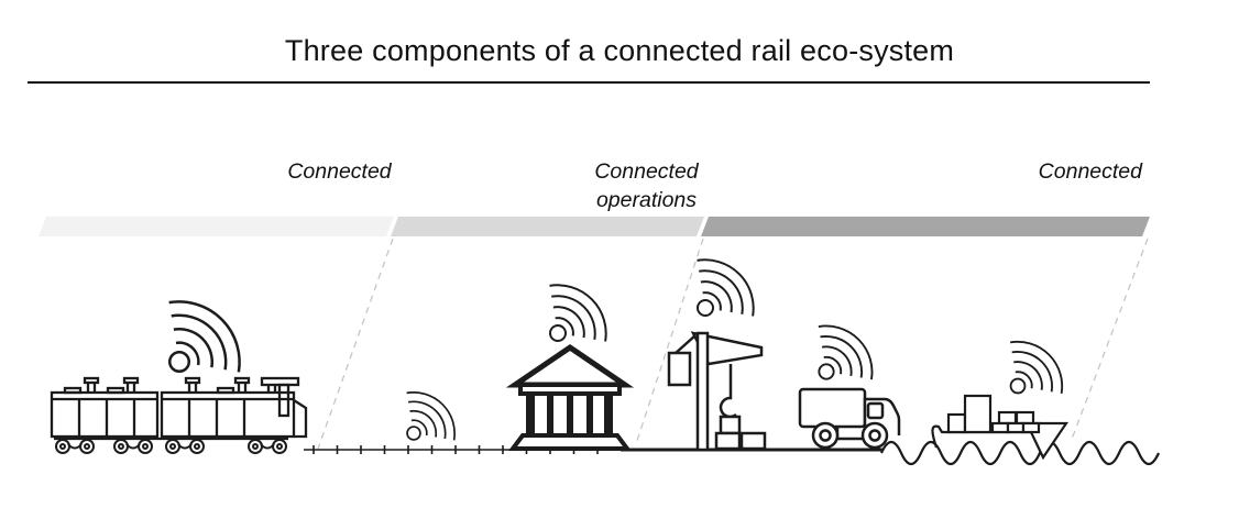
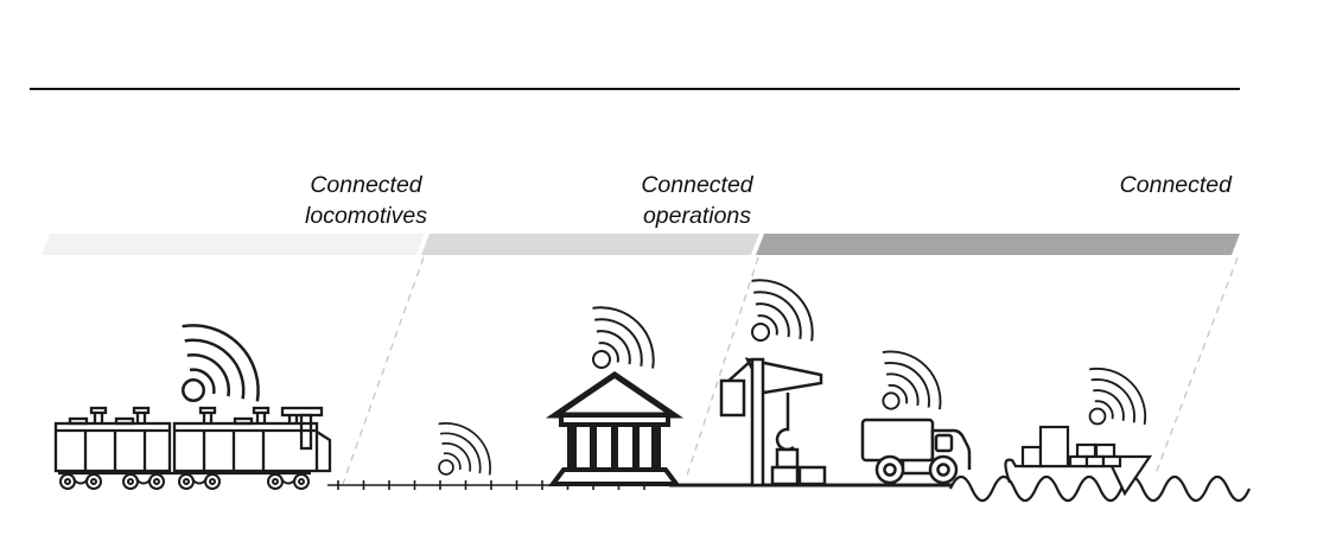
- Three components of a connected rail eco-system
  Connected
+ locomotives
  Connected
  operations
  Connected
